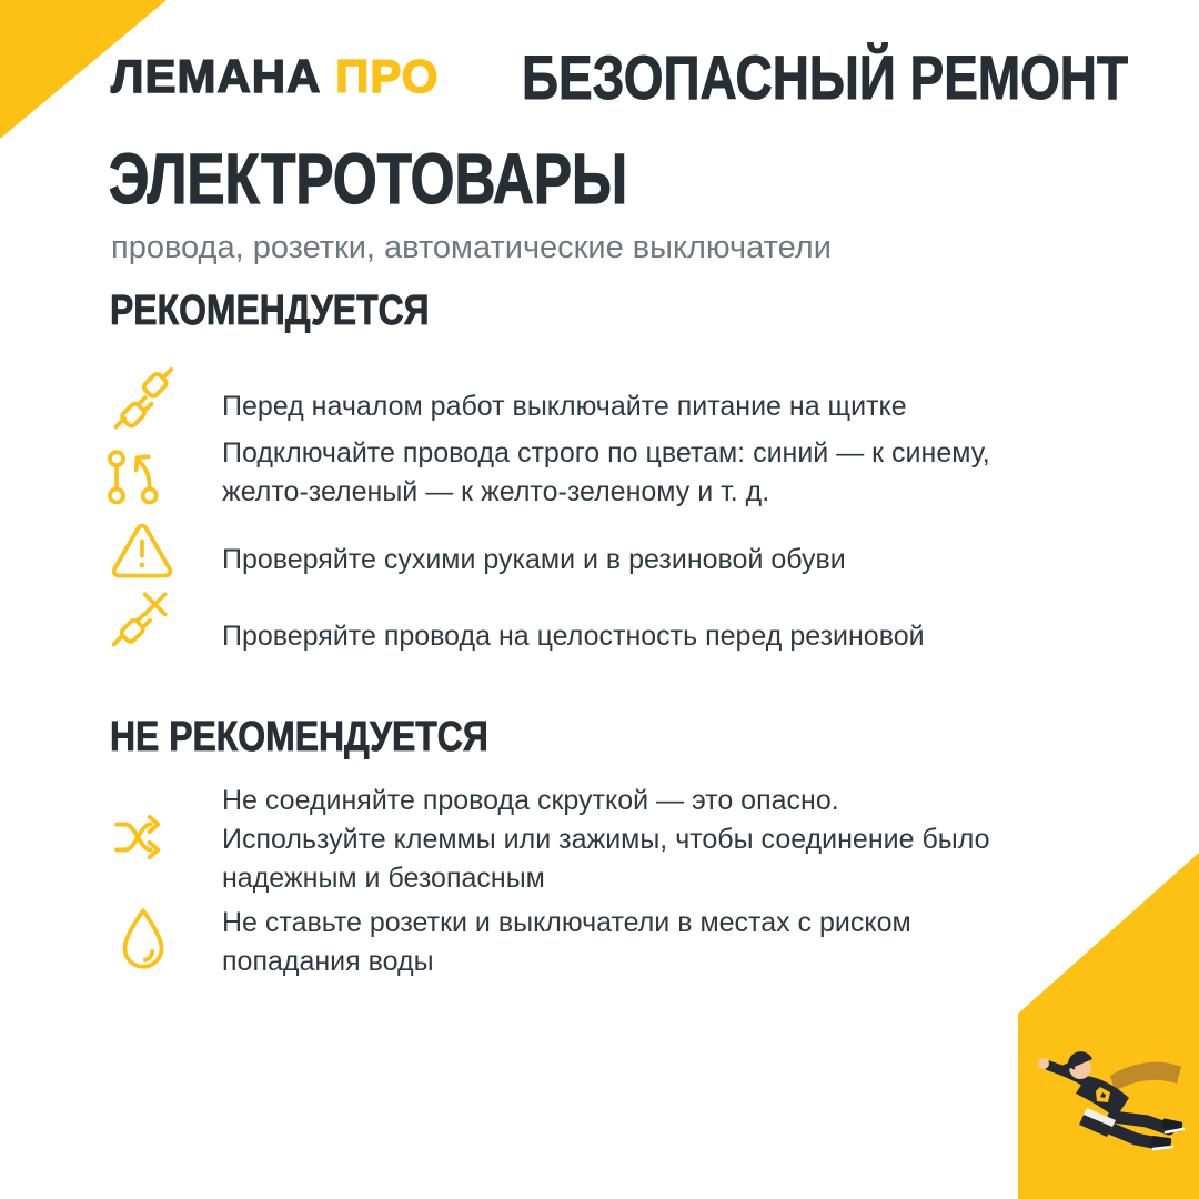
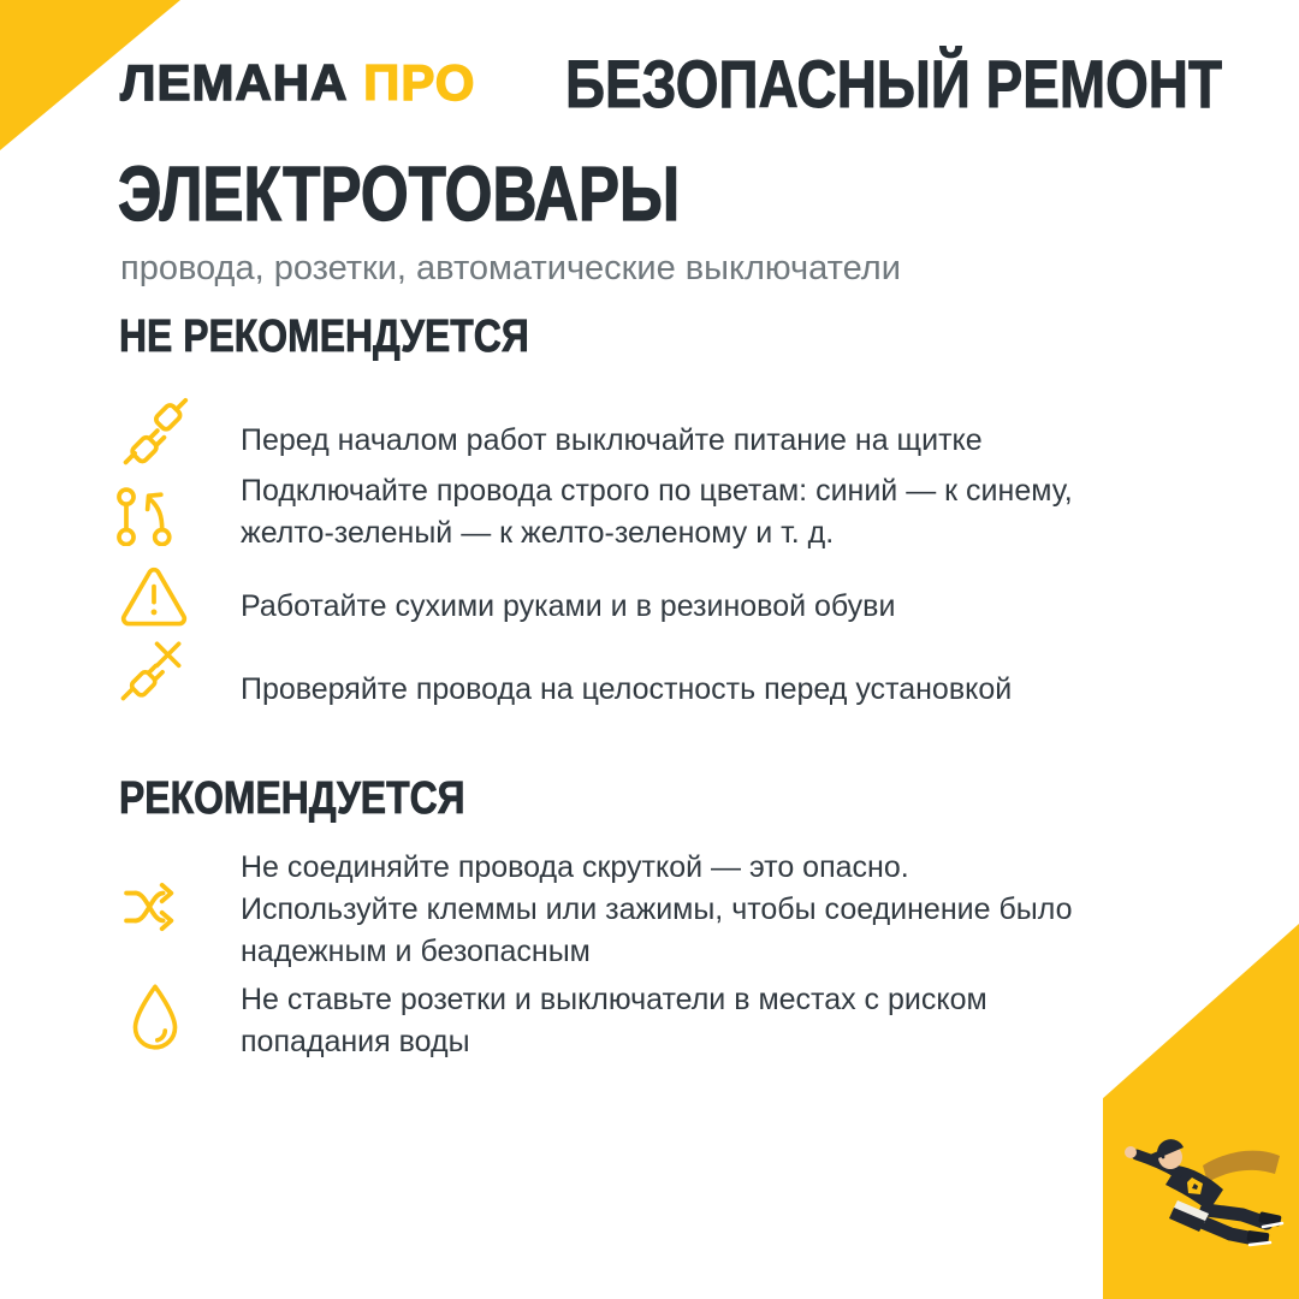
  ЛЕМАНА ПРО
  БЕЗОПАСНЫЙ РЕМОНТ
  ЭЛЕКТРОТОВАРЫ
  провода, розетки, автоматические выключатели
- РЕКОМЕНДУЕТСЯ
+ НЕ РЕКОМЕНДУЕТСЯ
  Перед началом работ выключайте питание на щитке
  Подключайте провода строго по цветам: синий — к синему,
  желто-зеленый — к желто-зеленому и т. д.
- Проверяйте сухими руками и в резиновой обуви
+ Работайте сухими руками и в резиновой обуви
- Проверяйте провода на целостность перед резиновой
+ Проверяйте провода на целостность перед установкой
- НЕ РЕКОМЕНДУЕТСЯ
+ РЕКОМЕНДУЕТСЯ
  Не соединяйте провода скруткой — это опасно.
  Используйте клеммы или зажимы, чтобы соединение было
  надежным и безопасным
  Не ставьте розетки и выключатели в местах с риском
  попадания воды
